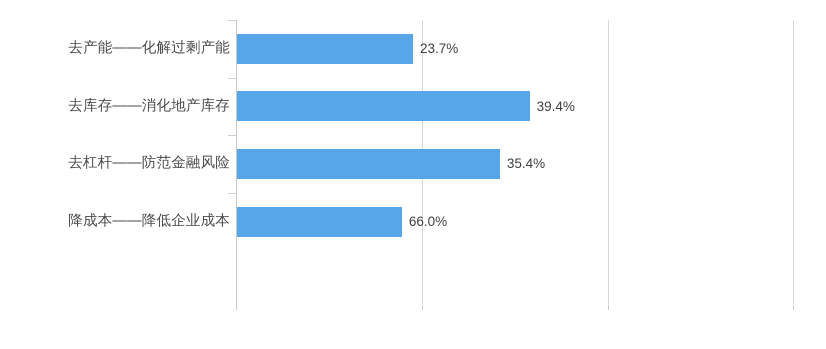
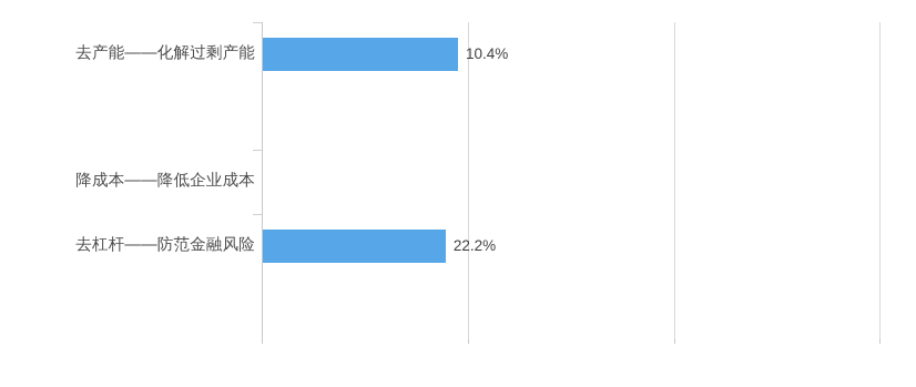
  去产能——化解过剩产能
- 23.7%
+ 10.4%
- 去库存——消化地产库存
- 39.4%
- 去杠杆——防范金融风险
+ 降成本——降低企业成本
- 35.4%
- 降成本——降低企业成本
+ 去杠杆——防范金融风险
- 66.0%
+ 22.2%
